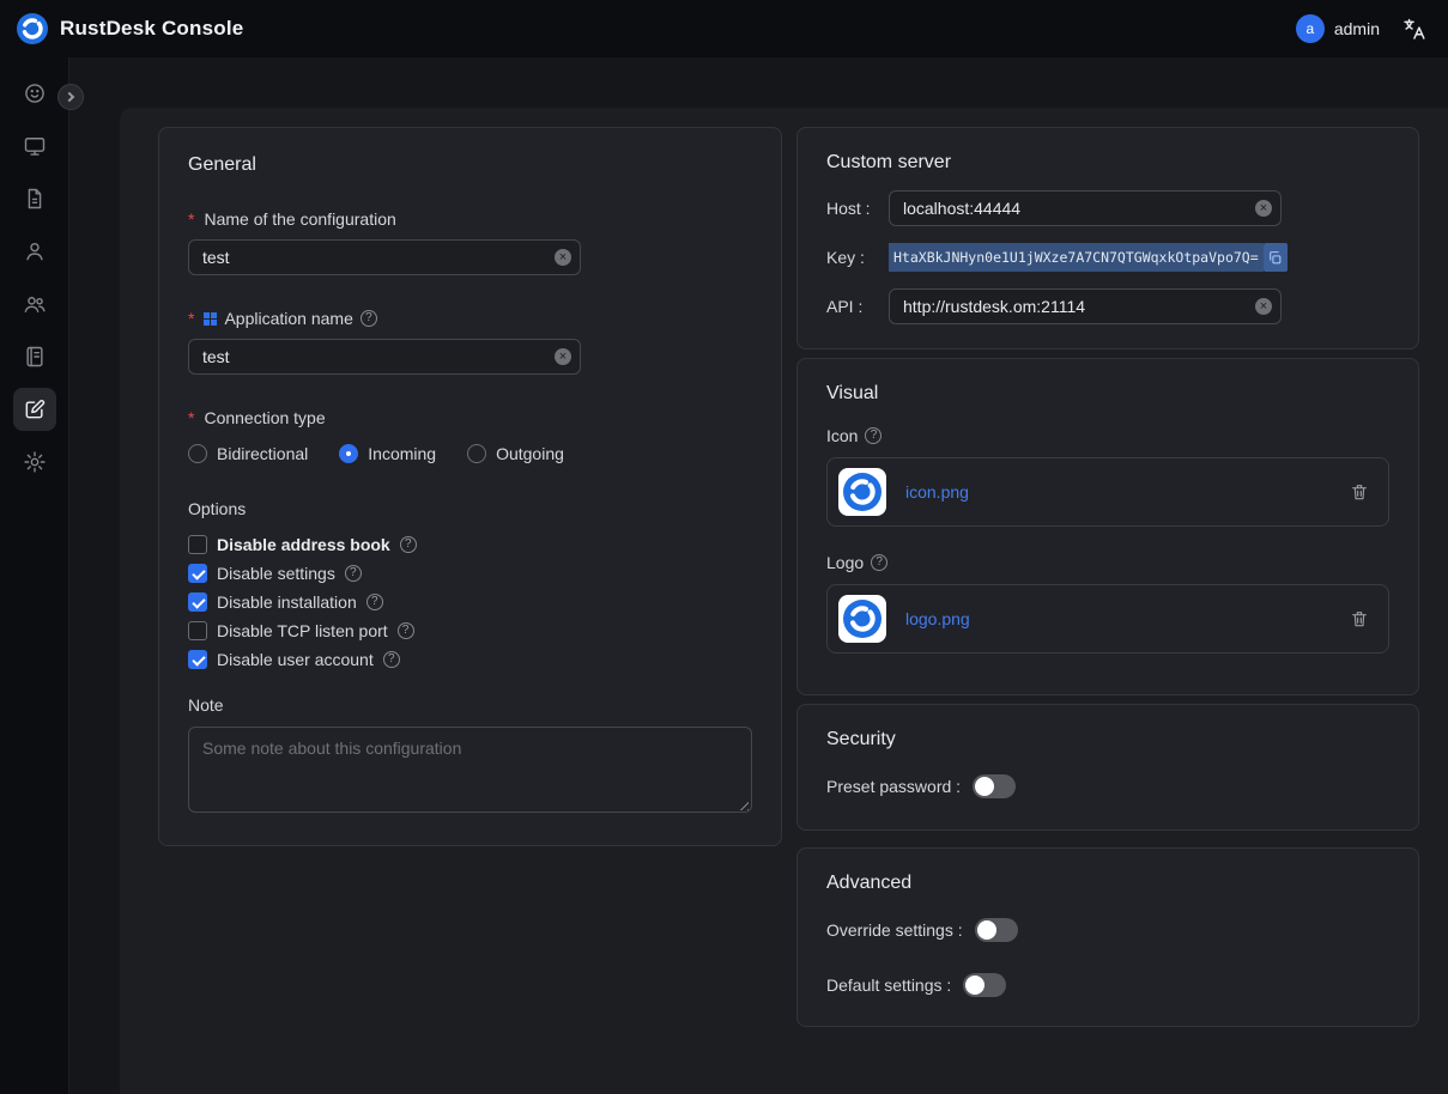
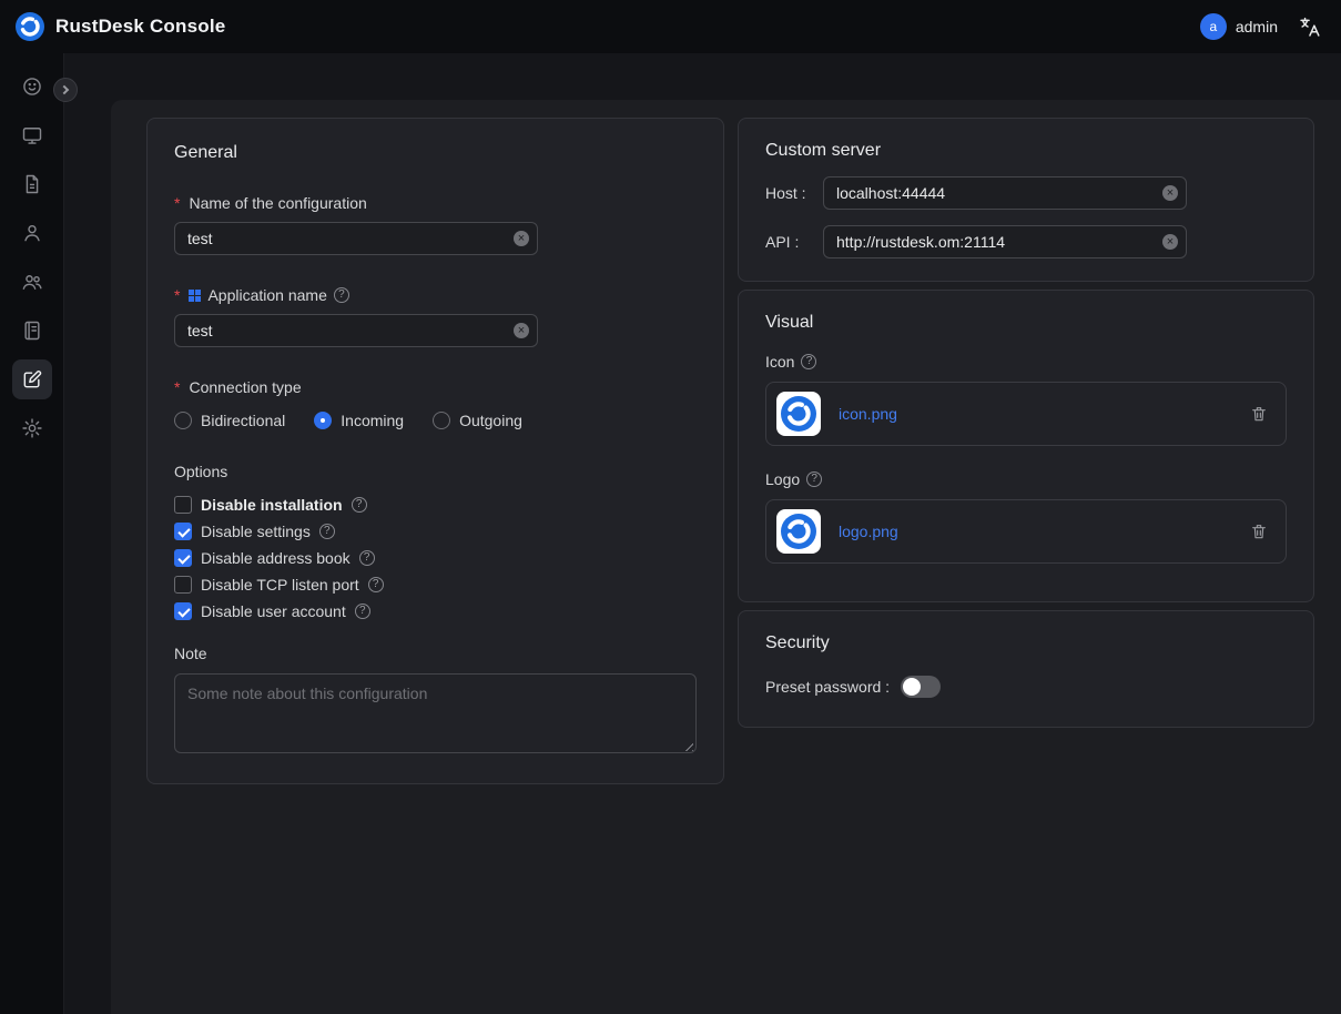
  RustDesk Console
  a
  admin
  General
  *
  Name of the configuration
  test
  ×
  *
  Application name
  ?
  test
  ×
  *
  Connection type
  Bidirectional
  Incoming
  Outgoing
  Options
- Disable address book
+ Disable installation
  ?
  Disable settings
  ?
- Disable installation
+ Disable address book
  ?
  Disable TCP listen port
  ?
  Disable user account
  ?
  Note
  Some note about this configuration
  Custom server
  Host :
  localhost:44444
  ×
- Key :
- HtaXBkJNHyn0e1U1jWXze7A7CN7QTGWqxkOtpaVpo7Q=
  API :
  http://rustdesk.om:21114
  ×
  Visual
  Icon
  ?
  icon.png
  Logo
  ?
  logo.png
  Security
  Preset password :
- Advanced
- Override settings :
- Default settings :
